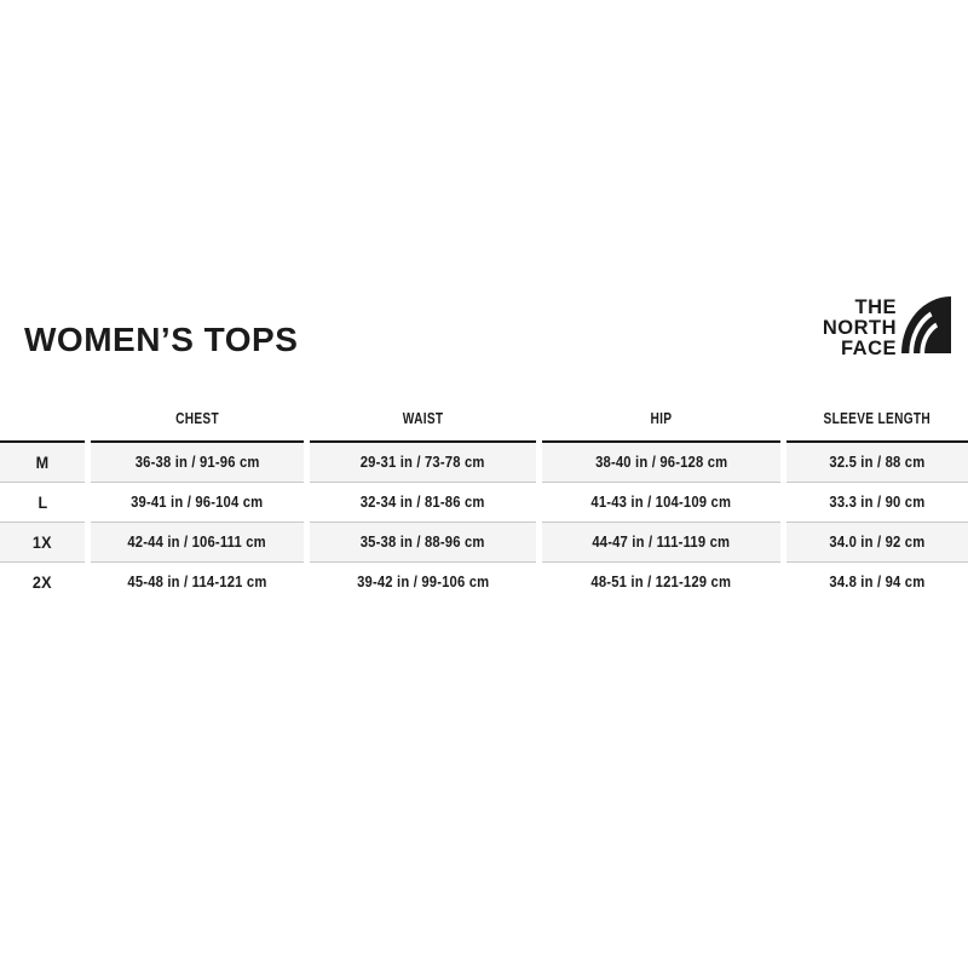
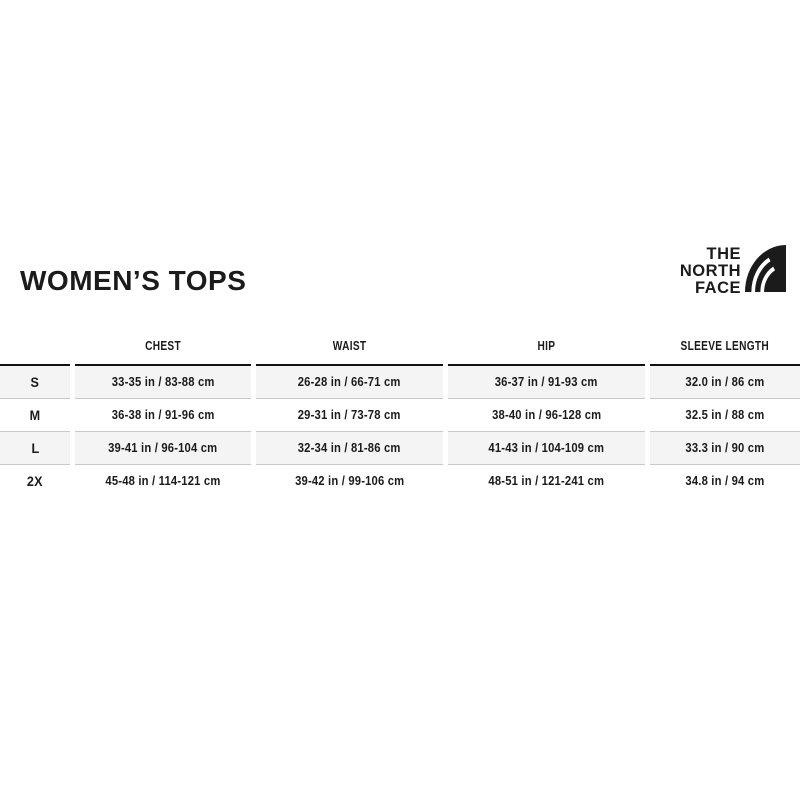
  WOMEN’S TOPS
  THE
  NORTH
  FACE
  	CHEST	WAIST	HIP	SLEEVE LENGTH
+ S	33-35 in / 83-88 cm	26-28 in / 66-71 cm	36-37 in / 91-93 cm	32.0 in / 86 cm
  M	36-38 in / 91-96 cm	29-31 in / 73-78 cm	38-40 in / 96-128 cm	32.5 in / 88 cm
  L	39-41 in / 96-104 cm	32-34 in / 81-86 cm	41-43 in / 104-109 cm	33.3 in / 90 cm
- 1X	42-44 in / 106-111 cm	35-38 in / 88-96 cm	44-47 in / 111-119 cm	34.0 in / 92 cm
- 2X	45-48 in / 114-121 cm	39-42 in / 99-106 cm	48-51 in / 121-129 cm	34.8 in / 94 cm
+ 2X	45-48 in / 114-121 cm	39-42 in / 99-106 cm	48-51 in / 121-241 cm	34.8 in / 94 cm
